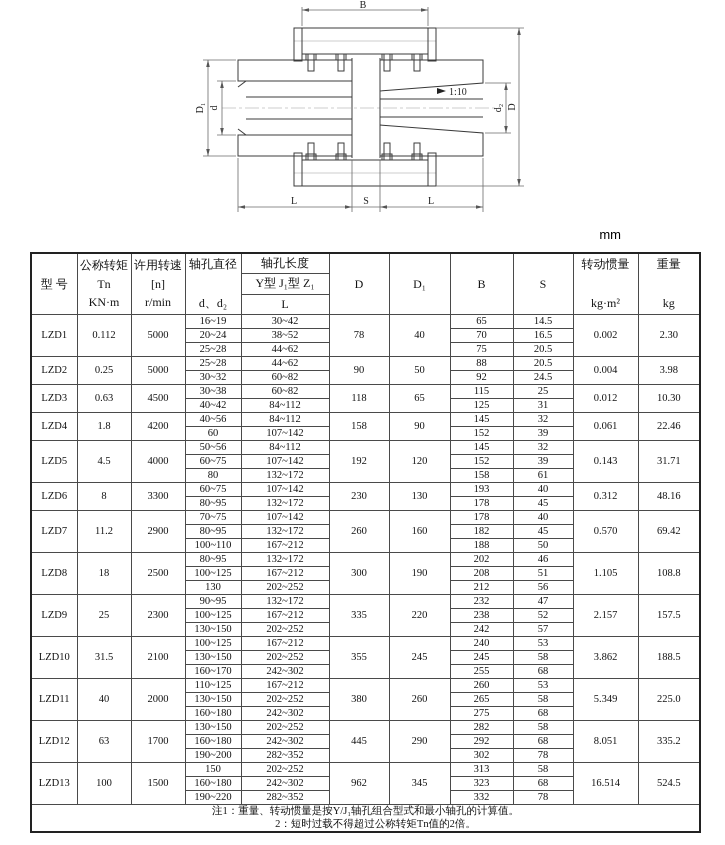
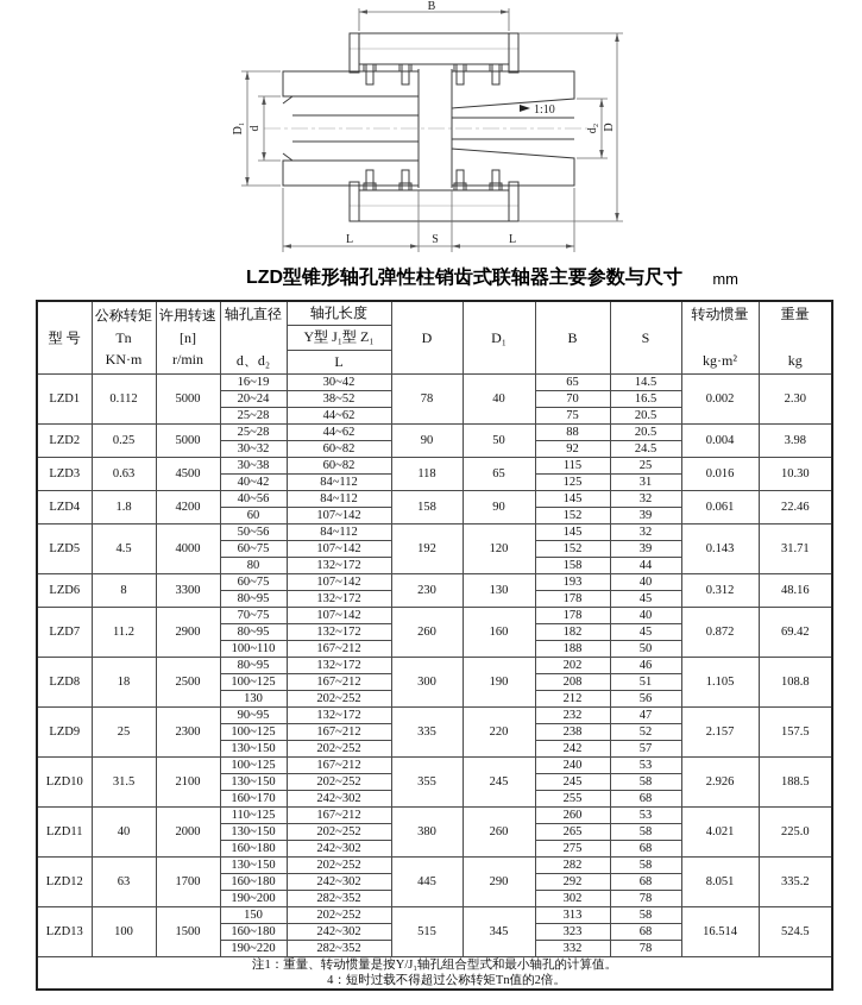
  1:10
  B
  L
  S
  L
+ LZD型锥形轴孔弹性柱销齿式联轴器主要参数与尺寸
  mm
  型 号	公称转矩TnKN·m	许用转速[n]r/min	轴孔直径d、d₂	轴孔长度Y型 J₁型 Z₁L	D	D₁	B	S	转动惯量kg·m²	重量kg
  LZD1	0.112	5000	16~19	30~42	78	40	65	14.5	0.002	2.30
  20~24	38~52	70	16.5
  25~28	44~62	75	20.5
  LZD2	0.25	5000	25~28	44~62	90	50	88	20.5	0.004	3.98
  30~32	60~82	92	24.5
- LZD3	0.63	4500	30~38	60~82	118	65	115	25	0.012	10.30
+ LZD3	0.63	4500	30~38	60~82	118	65	115	25	0.016	10.30
  40~42	84~112	125	31
  LZD4	1.8	4200	40~56	84~112	158	90	145	32	0.061	22.46
  60	107~142	152	39
  LZD5	4.5	4000	50~56	84~112	192	120	145	32	0.143	31.71
  60~75	107~142	152	39
- 80	132~172	158	61
+ 80	132~172	158	44
  LZD6	8	3300	60~75	107~142	230	130	193	40	0.312	48.16
  80~95	132~172	178	45
- LZD7	11.2	2900	70~75	107~142	260	160	178	40	0.570	69.42
+ LZD7	11.2	2900	70~75	107~142	260	160	178	40	0.872	69.42
  80~95	132~172	182	45
  100~110	167~212	188	50
  LZD8	18	2500	80~95	132~172	300	190	202	46	1.105	108.8
  100~125	167~212	208	51
  130	202~252	212	56
  LZD9	25	2300	90~95	132~172	335	220	232	47	2.157	157.5
  100~125	167~212	238	52
  130~150	202~252	242	57
- LZD10	31.5	2100	100~125	167~212	355	245	240	53	3.862	188.5
+ LZD10	31.5	2100	100~125	167~212	355	245	240	53	2.926	188.5
  130~150	202~252	245	58
  160~170	242~302	255	68
- LZD11	40	2000	110~125	167~212	380	260	260	53	5.349	225.0
+ LZD11	40	2000	110~125	167~212	380	260	260	53	4.021	225.0
  130~150	202~252	265	58
  160~180	242~302	275	68
  LZD12	63	1700	130~150	202~252	445	290	282	58	8.051	335.2
  160~180	242~302	292	68
  190~200	282~352	302	78
- LZD13	100	1500	150	202~252	962	345	313	58	16.514	524.5
+ LZD13	100	1500	150	202~252	515	345	313	58	16.514	524.5
  160~180	242~302	323	68
  190~220	282~352	332	78
- 注1：重量、转动惯量是按Y/J₁轴孔组合型式和最小轴孔的计算值。2：短时过载不得超过公称转矩Tn值的2倍。
+ 注1：重量、转动惯量是按Y/J₁轴孔组合型式和最小轴孔的计算值。4：短时过载不得超过公称转矩Tn值的2倍。
